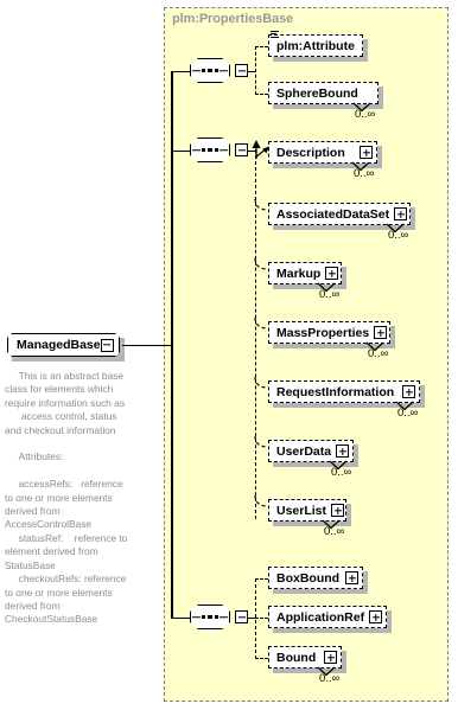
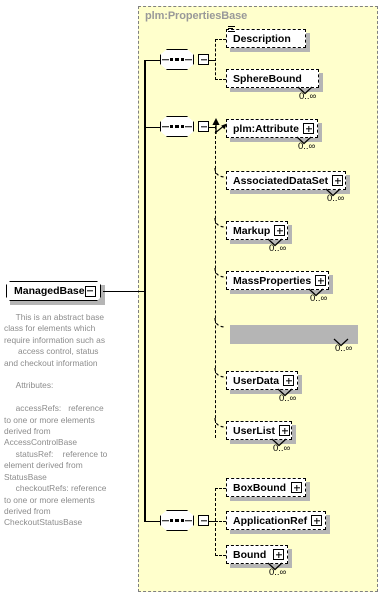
  plm:PropertiesBase
  ManagedBase
  This is an abstract base
  class for elements which
  require information such as
  access control, status
  and checkout information
  Attributes:
  accessRefs: reference
  to one or more elements
  derived from
  AccessControlBase
  statusRef: reference to
  element derived from
  StatusBase
  checkoutRefs: reference
  to one or more elements
  derived from
  CheckoutStatusBase
- plm:Attribute
+ Description
  SphereBound
  0..∞
- Description
+ plm:Attribute
  0..∞
  AssociatedDataSet
  0..∞
  Markup
  0..∞
  MassProperties
  0..∞
- RequestInformation
  0..∞
  UserData
  0..∞
  UserList
  0..∞
  BoxBound
  ApplicationRef
  Bound
  0..∞
